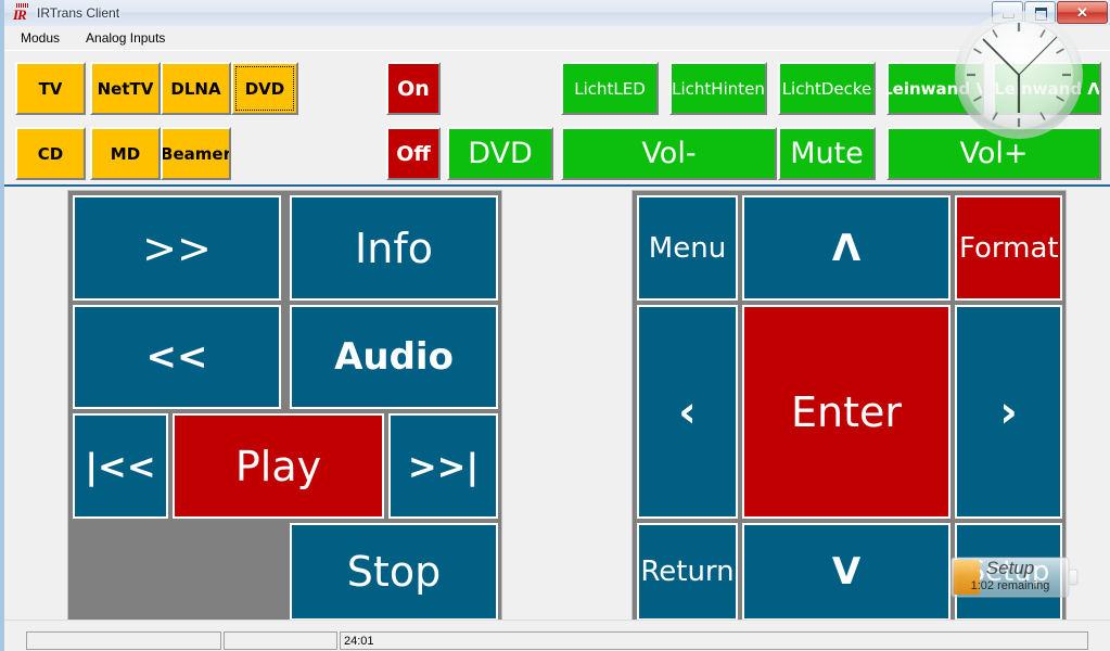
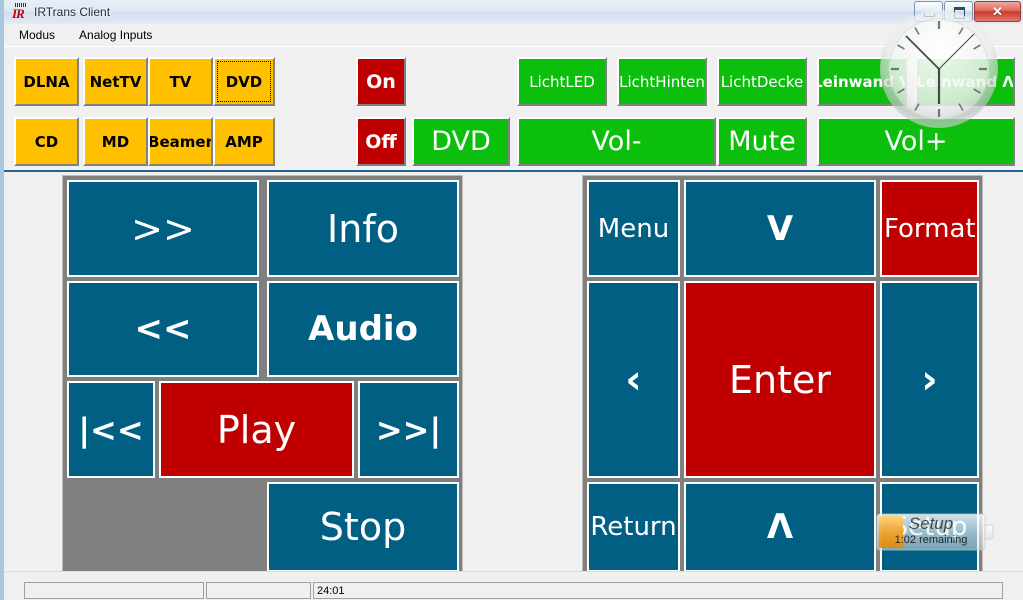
  IR
  IRTrans Client
  ✕
  Modus
  Analog Inputs
- TV
+ DLNA
  NetTV
- DLNA
+ TV
  DVD
  CD
  MD
  Beamer
+ AMP
  On
  Off
  DVD
  LichtLED
  LichtHinten
  LichtDecke
  Vol-
  Mute
  Vol+
  >>
  Info
  <<
  Audio
  |<<
  Play
  >>|
  Stop
  Menu
- Λ
+ V
  Format
  ‹
  Enter
  ›
  Return
- V
+ Λ
  24:01
  Setup
  1:02 remaining
